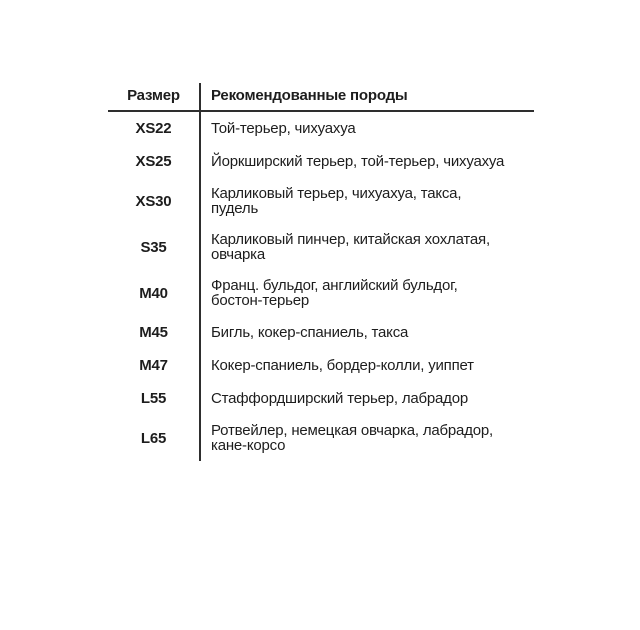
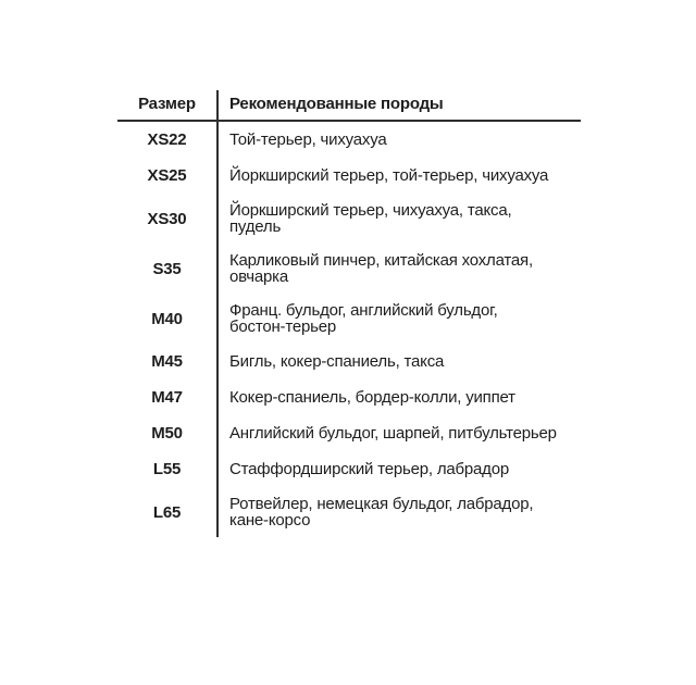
  Размер	Рекомендованные породы
  XS22	Той-терьер, чихуахуа
  XS25	Йоркширский терьер, той-терьер, чихуахуа
- XS30	Карликовый терьер, чихуахуа, такса, пудель
+ XS30	Йоркширский терьер, чихуахуа, такса, пудель
  S35	Карликовый пинчер, китайская хохлатая, овчарка
  M40	Франц. бульдог, английский бульдог, бостон-терьер
  M45	Бигль, кокер-спаниель, такса
  M47	Кокер-спаниель, бордер-колли, уиппет
+ M50	Английский бульдог, шарпей, питбультерьер
  L55	Стаффордширский терьер, лабрадор
- L65	Ротвейлер, немецкая овчарка, лабрадор, кане-корсо
+ L65	Ротвейлер, немецкая бульдог, лабрадор, кане-корсо
